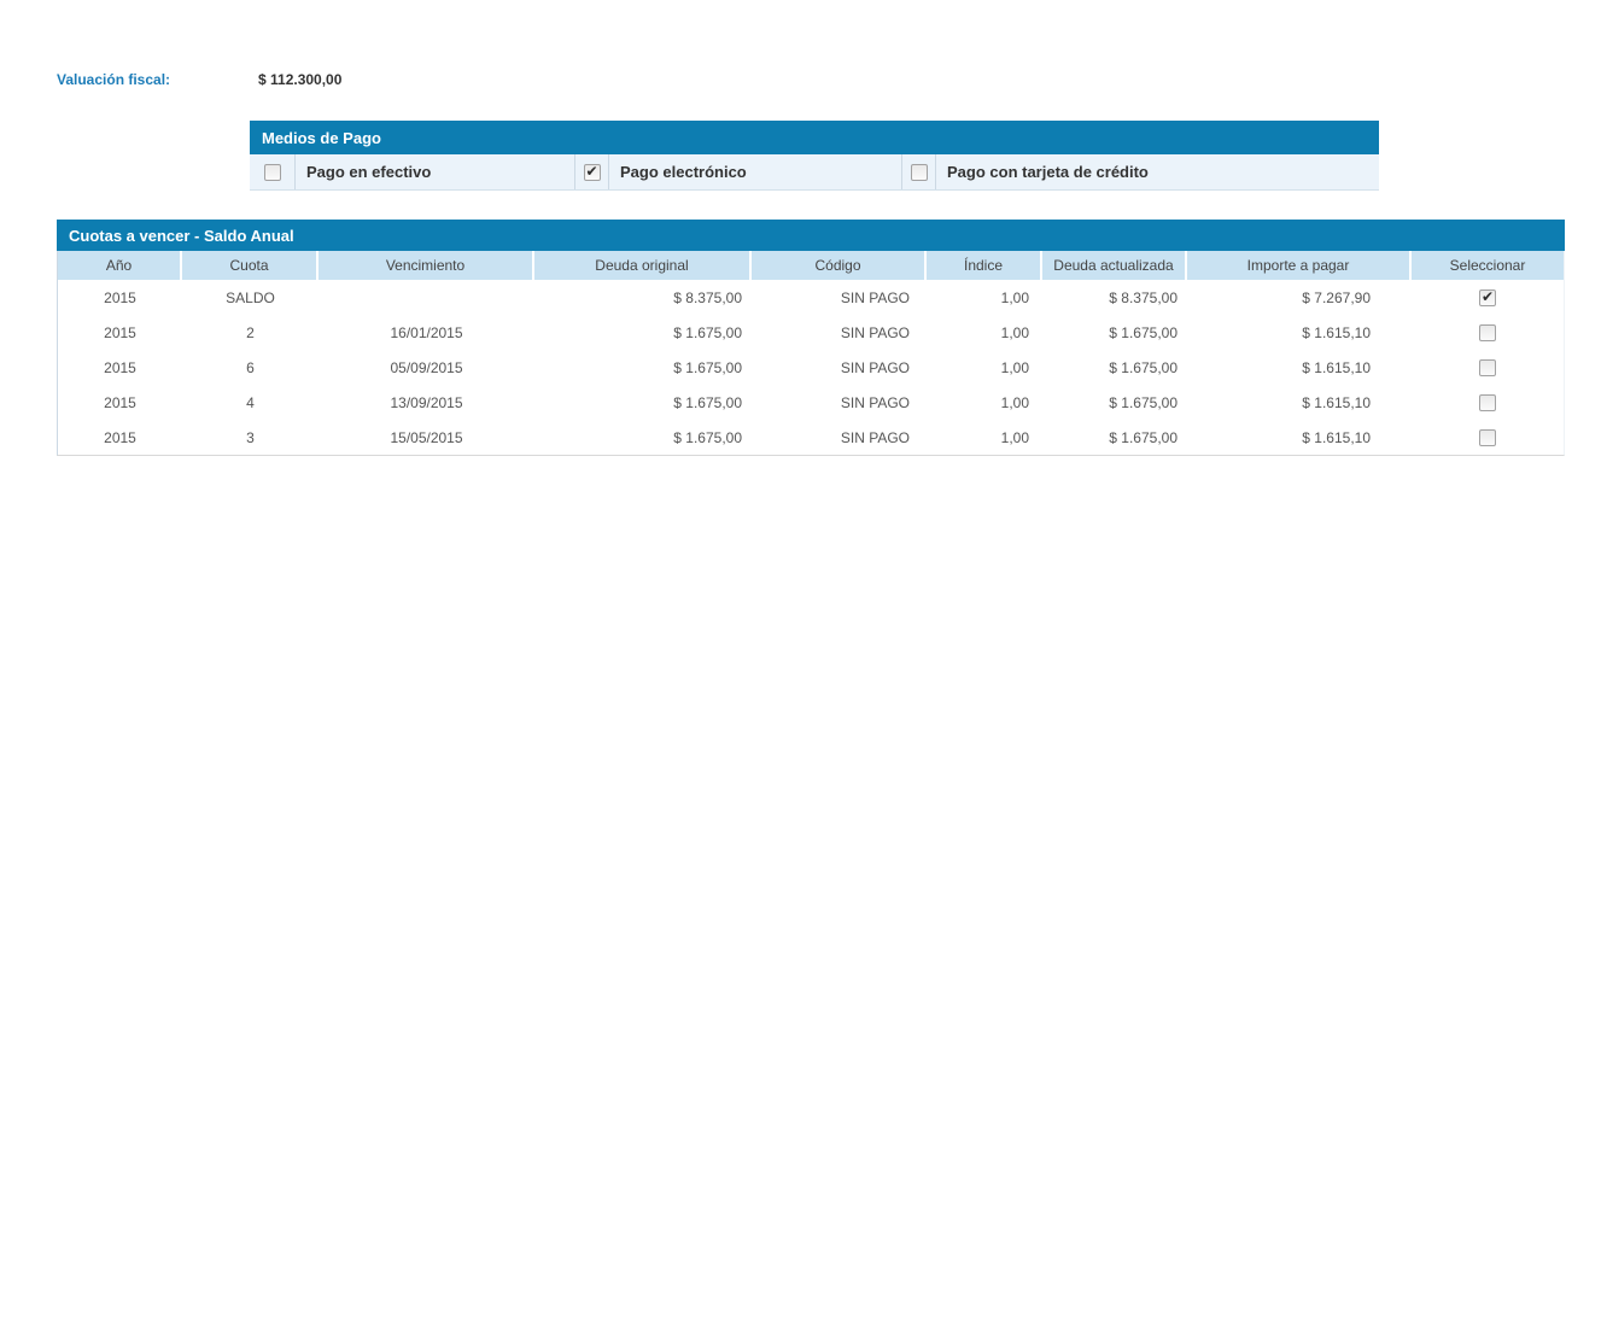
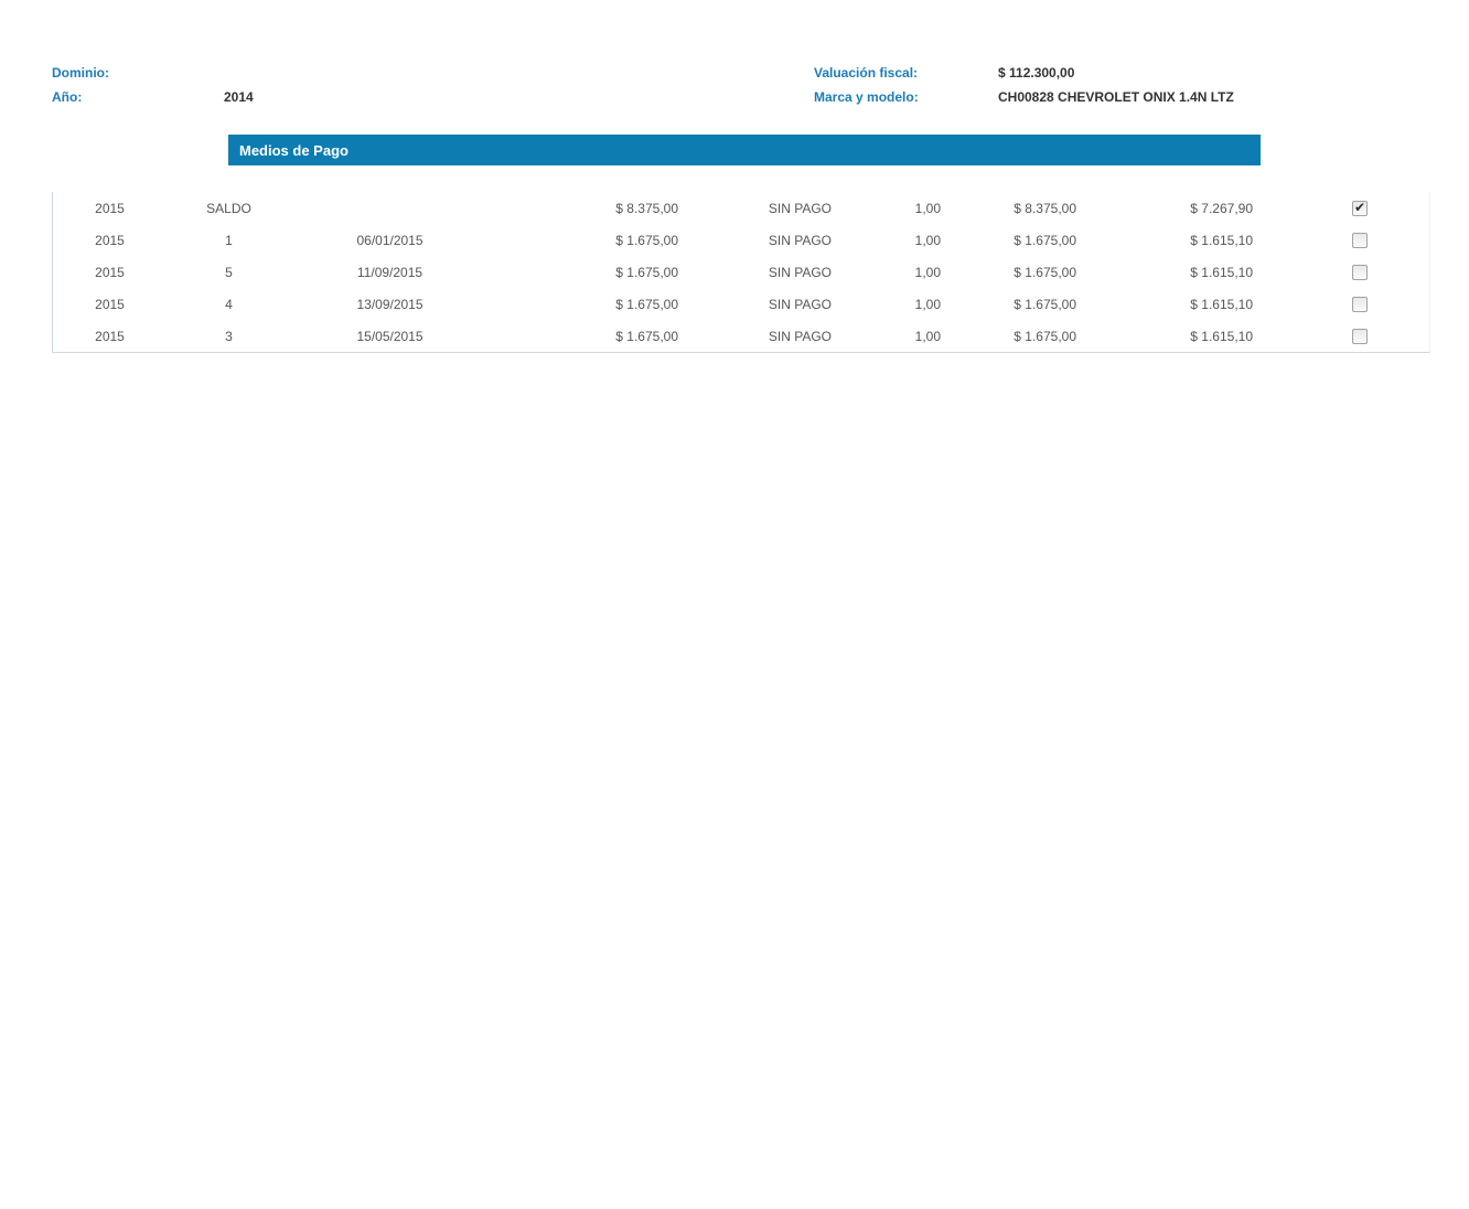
+ Dominio:
+ Año:
+ 2014
  Valuación fiscal:
  $ 112.300,00
+ Marca y modelo:
+ CH00828 CHEVROLET ONIX 1.4N LTZ
  Medios de Pago
- Pago en efectivo
- Pago electrónico
- Pago con tarjeta de crédito
- Cuotas a vencer - Saldo Anual
- Año
- Cuota
- Vencimiento
- Deuda original
- Código
- Índice
- Deuda actualizada
- Importe a pagar
- Seleccionar
  2015
  SALDO
  $ 8.375,00
  SIN PAGO
  1,00
  $ 8.375,00
  $ 7.267,90
  2015
- 2
+ 1
- 16/01/2015
+ 06/01/2015
  $ 1.675,00
  SIN PAGO
  1,00
  $ 1.675,00
  $ 1.615,10
  2015
- 6
+ 5
- 05/09/2015
+ 11/09/2015
  $ 1.675,00
  SIN PAGO
  1,00
  $ 1.675,00
  $ 1.615,10
  2015
  4
  13/09/2015
  $ 1.675,00
  SIN PAGO
  1,00
  $ 1.675,00
  $ 1.615,10
  2015
  3
  15/05/2015
  $ 1.675,00
  SIN PAGO
  1,00
  $ 1.675,00
  $ 1.615,10
